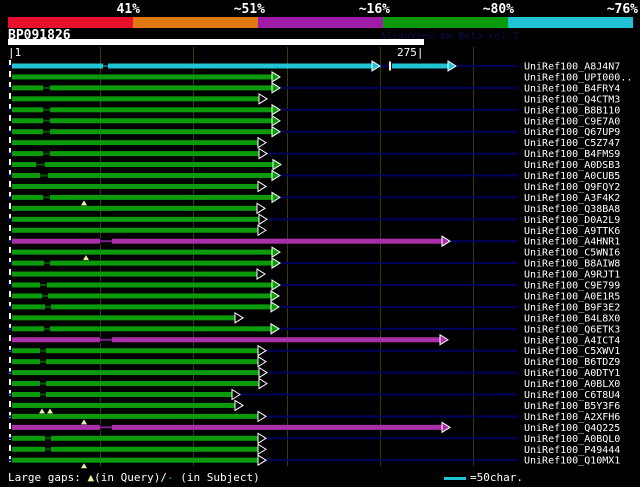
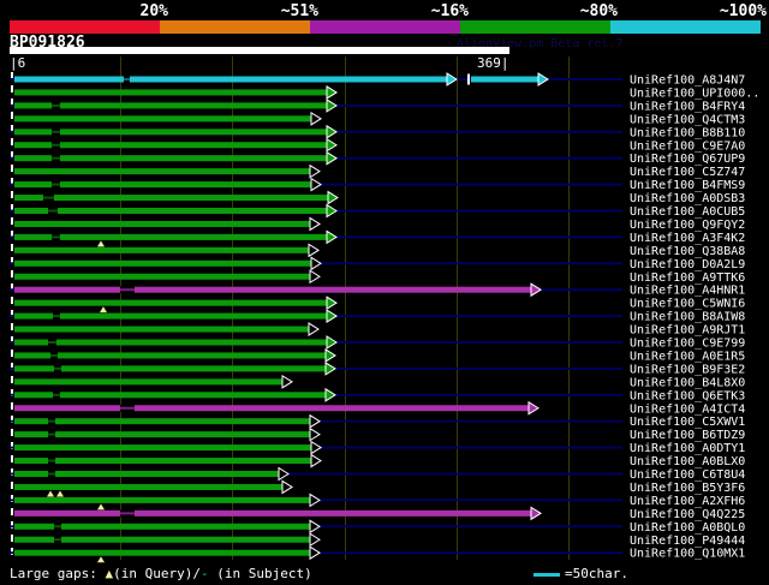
  UniRef100_A8J4N7
  UniRef100_UPI000..
  UniRef100_B4FRY4
  UniRef100_Q4CTM3
  UniRef100_B8B110
  UniRef100_C9E7A0
  UniRef100_Q67UP9
  UniRef100_C5Z747
  UniRef100_B4FMS9
  UniRef100_A0DSB3
  UniRef100_A0CUB5
  UniRef100_Q9FQY2
  UniRef100_A3F4K2
  UniRef100_Q38BA8
  UniRef100_D0A2L9
  UniRef100_A9TTK6
  UniRef100_A4HNR1
  UniRef100_C5WNI6
  UniRef100_B8AIW8
  UniRef100_A9RJT1
  UniRef100_C9E799
  UniRef100_A0E1R5
  UniRef100_B9F3E2
  UniRef100_B4L8X0
  UniRef100_Q6ETK3
  UniRef100_A4ICT4
  UniRef100_C5XWV1
  UniRef100_B6TDZ9
  UniRef100_A0DTY1
  UniRef100_A0BLX0
  UniRef100_C6T8U4
  UniRef100_B5Y3F6
  UniRef100_A2XFH6
  UniRef100_Q4Q225
  UniRef100_A0BQL0
  UniRef100_P49444
  UniRef100_Q10MX1
- 41%
+ 20%
  ~51%
  ~16%
  ~80%
- ~76%
+ ~100%
  BP091826
  AlignView.pm Beta rel.7
- |1
+ |6
- 275|
+ 369|
  Large gaps: ▲(in Query)/- (in Subject)
  =50char.
